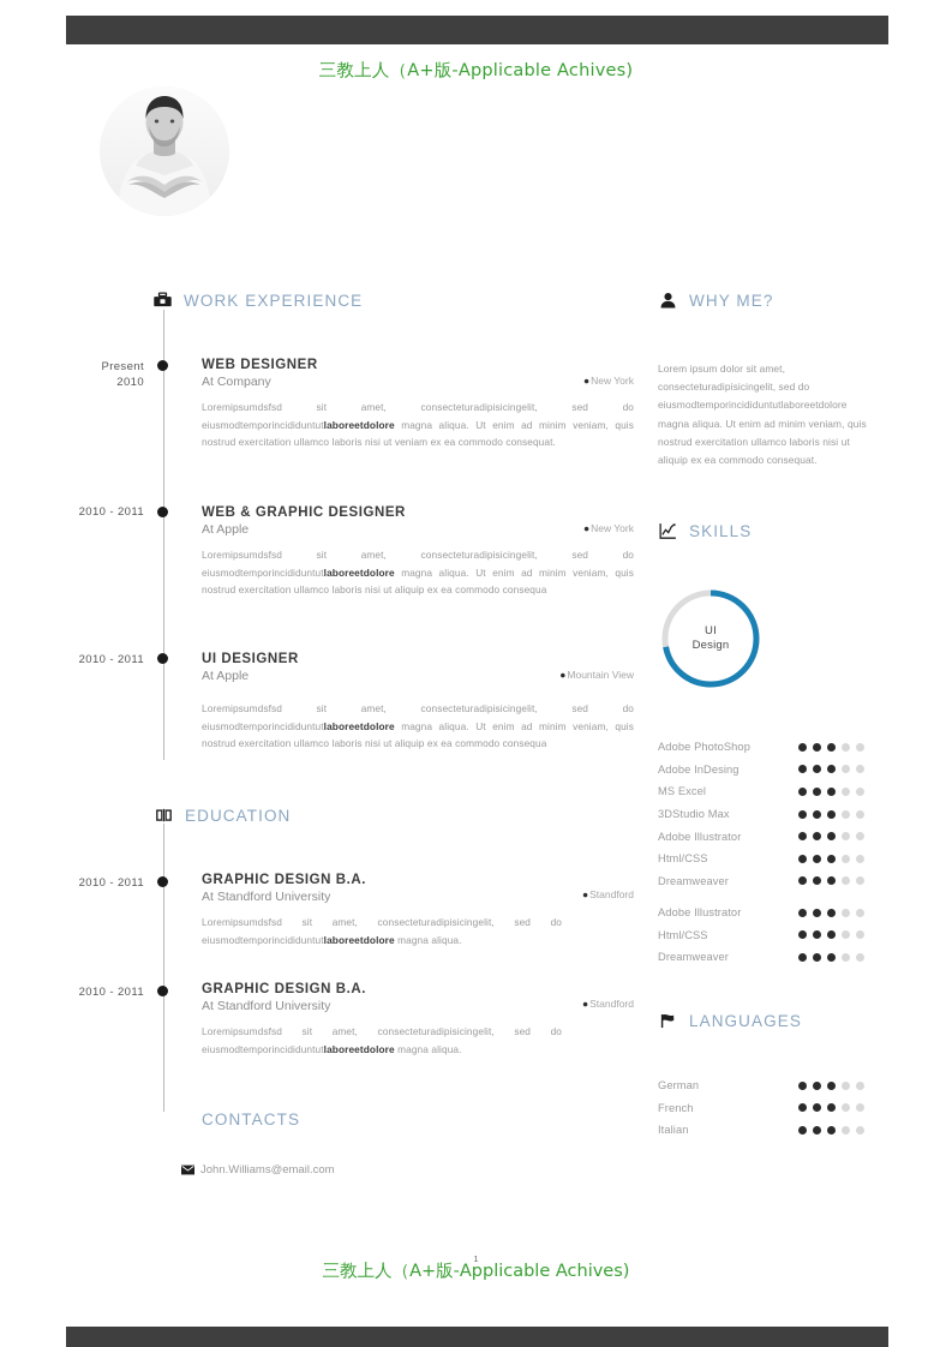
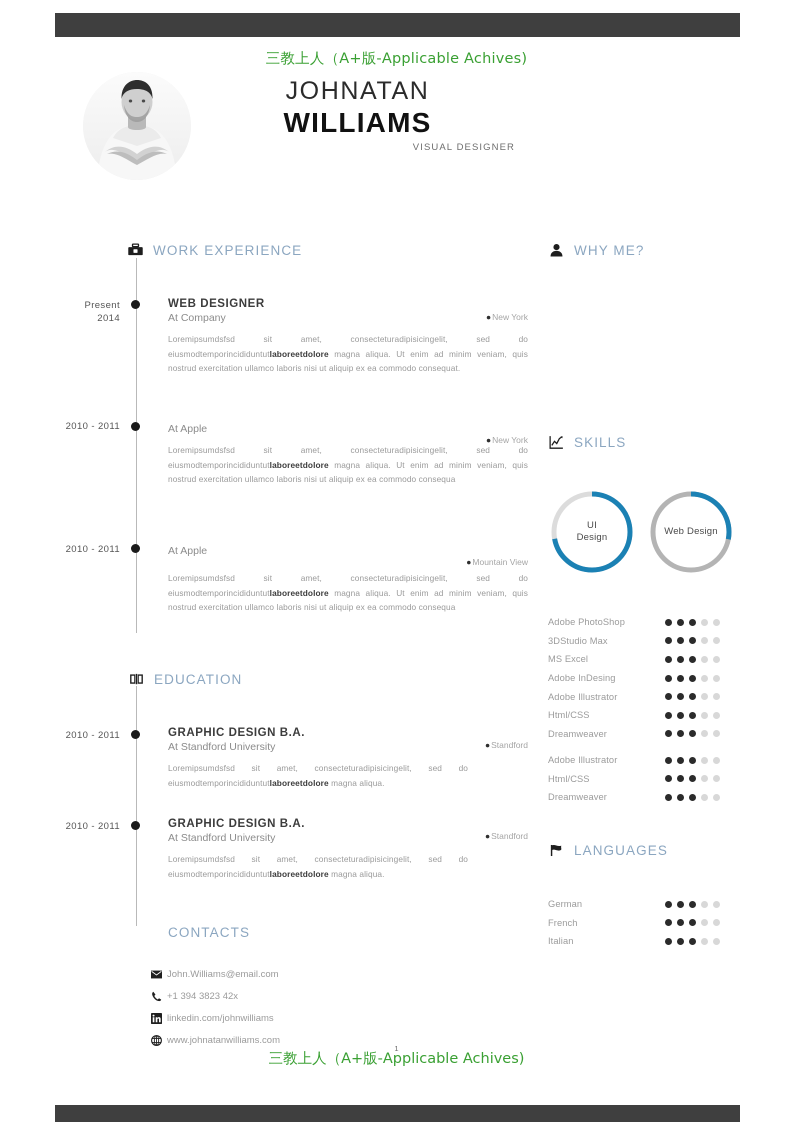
  三教上人（A+版-Applicable Achives)
+ JOHNATAN
+ WILLIAMS
+ VISUAL DESIGNER
  WORK EXPERIENCE
  Present
- 2010
+ 2014
  WEB DESIGNER
  At Company
  ●New York
- Loremipsumdsfsd sit amet, consecteturadipisicingelit, sed do eiusmodtemporincididuntutlaboreetdolore magna aliqua. Ut enim ad minim veniam, quis nostrud exercitation ullamco laboris nisi ut veniam ex ea commodo consequat.
+ Loremipsumdsfsd sit amet, consecteturadipisicingelit, sed do eiusmodtemporincididuntutlaboreetdolore magna aliqua. Ut enim ad minim veniam, quis nostrud exercitation ullamco laboris nisi ut aliquip ex ea commodo consequat.
  2010 - 2011
- WEB & GRAPHIC DESIGNER
  At Apple
  ●New York
  Loremipsumdsfsd sit amet, consecteturadipisicingelit, sed do eiusmodtemporincididuntutlaboreetdolore magna aliqua. Ut enim ad minim veniam, quis nostrud exercitation ullamco laboris nisi ut aliquip ex ea commodo consequa
  2010 - 2011
- UI DESIGNER
  At Apple
  ●Mountain View
  Loremipsumdsfsd sit amet, consecteturadipisicingelit, sed do eiusmodtemporincididuntutlaboreetdolore magna aliqua. Ut enim ad minim veniam, quis nostrud exercitation ullamco laboris nisi ut aliquip ex ea commodo consequa
  EDUCATION
  2010 - 2011
  GRAPHIC DESIGN B.A.
  At Standford University
  ●Standford
  Loremipsumdsfsd sit amet, consecteturadipisicingelit, sed do eiusmodtemporincididuntutlaboreetdolore magna aliqua.
  2010 - 2011
  GRAPHIC DESIGN B.A.
  At Standford University
  ●Standford
  Loremipsumdsfsd sit amet, consecteturadipisicingelit, sed do eiusmodtemporincididuntutlaboreetdolore magna aliqua.
  CONTACTS
  John.Williams@email.com
+ +1 394 3823 42x
+ linkedin.com/johnwilliams
+ www.johnatanwilliams.com
  WHY ME?
- Lorem ipsum dolor sit amet, consecteturadipisicingelit, sed do eiusmodtemporincididuntutlaboreetdolore magna aliqua. Ut enim ad minim veniam, quis nostrud exercitation ullamco laboris nisi ut aliquip ex ea commodo consequat.
  SKILLS
  UI
  Design
+ Web Design
  Adobe PhotoShop
- Adobe InDesing
+ 3DStudio Max
  MS Excel
- 3DStudio Max
+ Adobe InDesing
  Adobe Illustrator
  Html/CSS
  Dreamweaver
  Adobe Illustrator
  Html/CSS
  Dreamweaver
  LANGUAGES
  German
  French
  Italian
  1
  三教上人（A+版-Applicable Achives)
